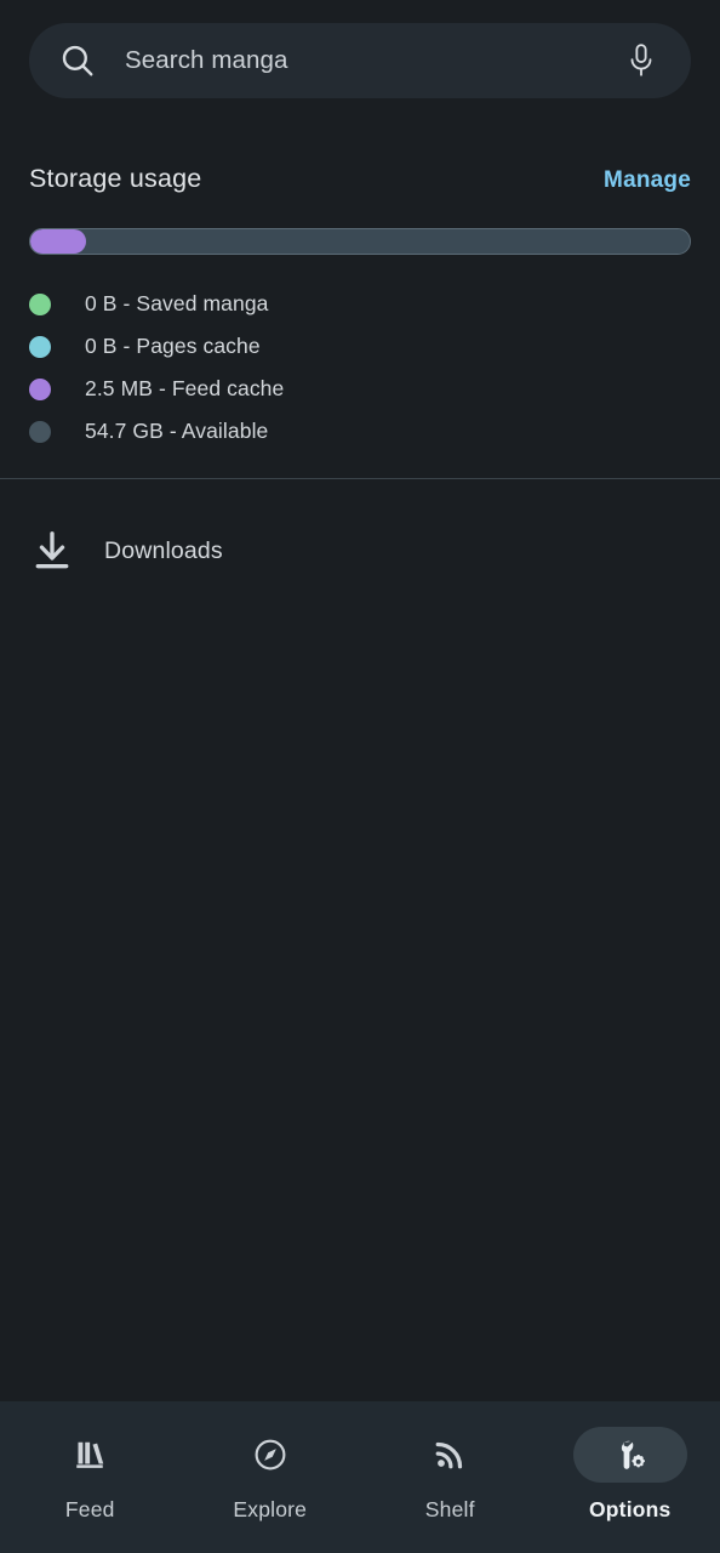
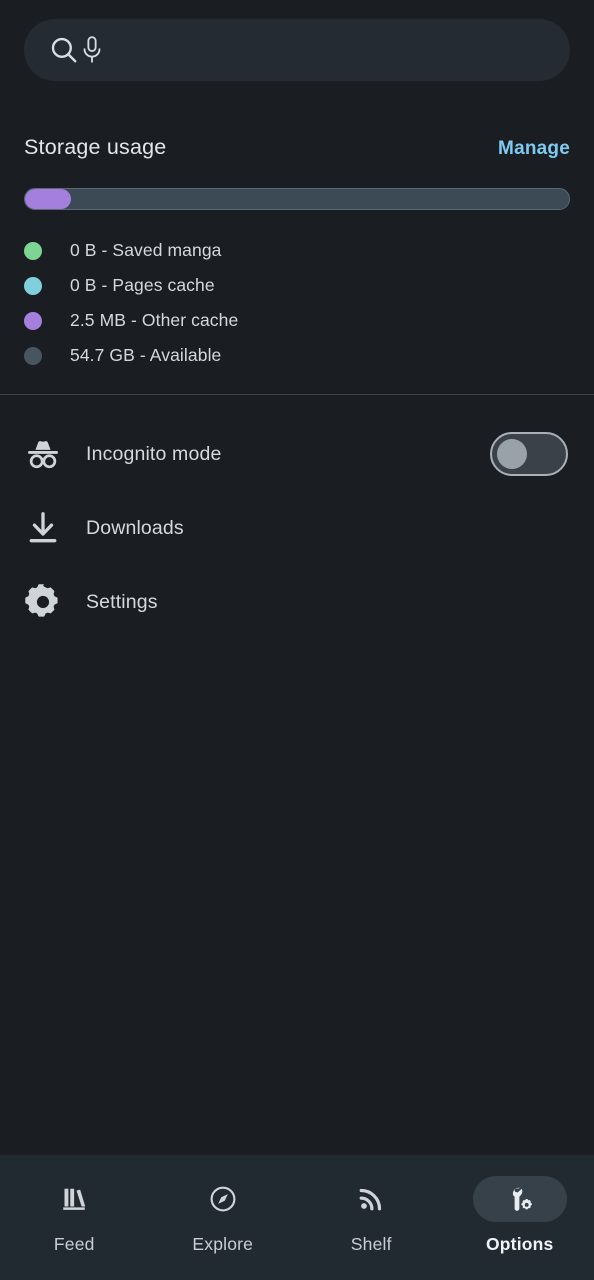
- Search manga
  Storage usage
  Manage
  0 B - Saved manga
  0 B - Pages cache
- 2.5 MB - Feed cache
+ 2.5 MB - Other cache
  54.7 GB - Available
+ Incognito mode
  Downloads
+ Settings
  Feed
  Explore
  Shelf
  Options
